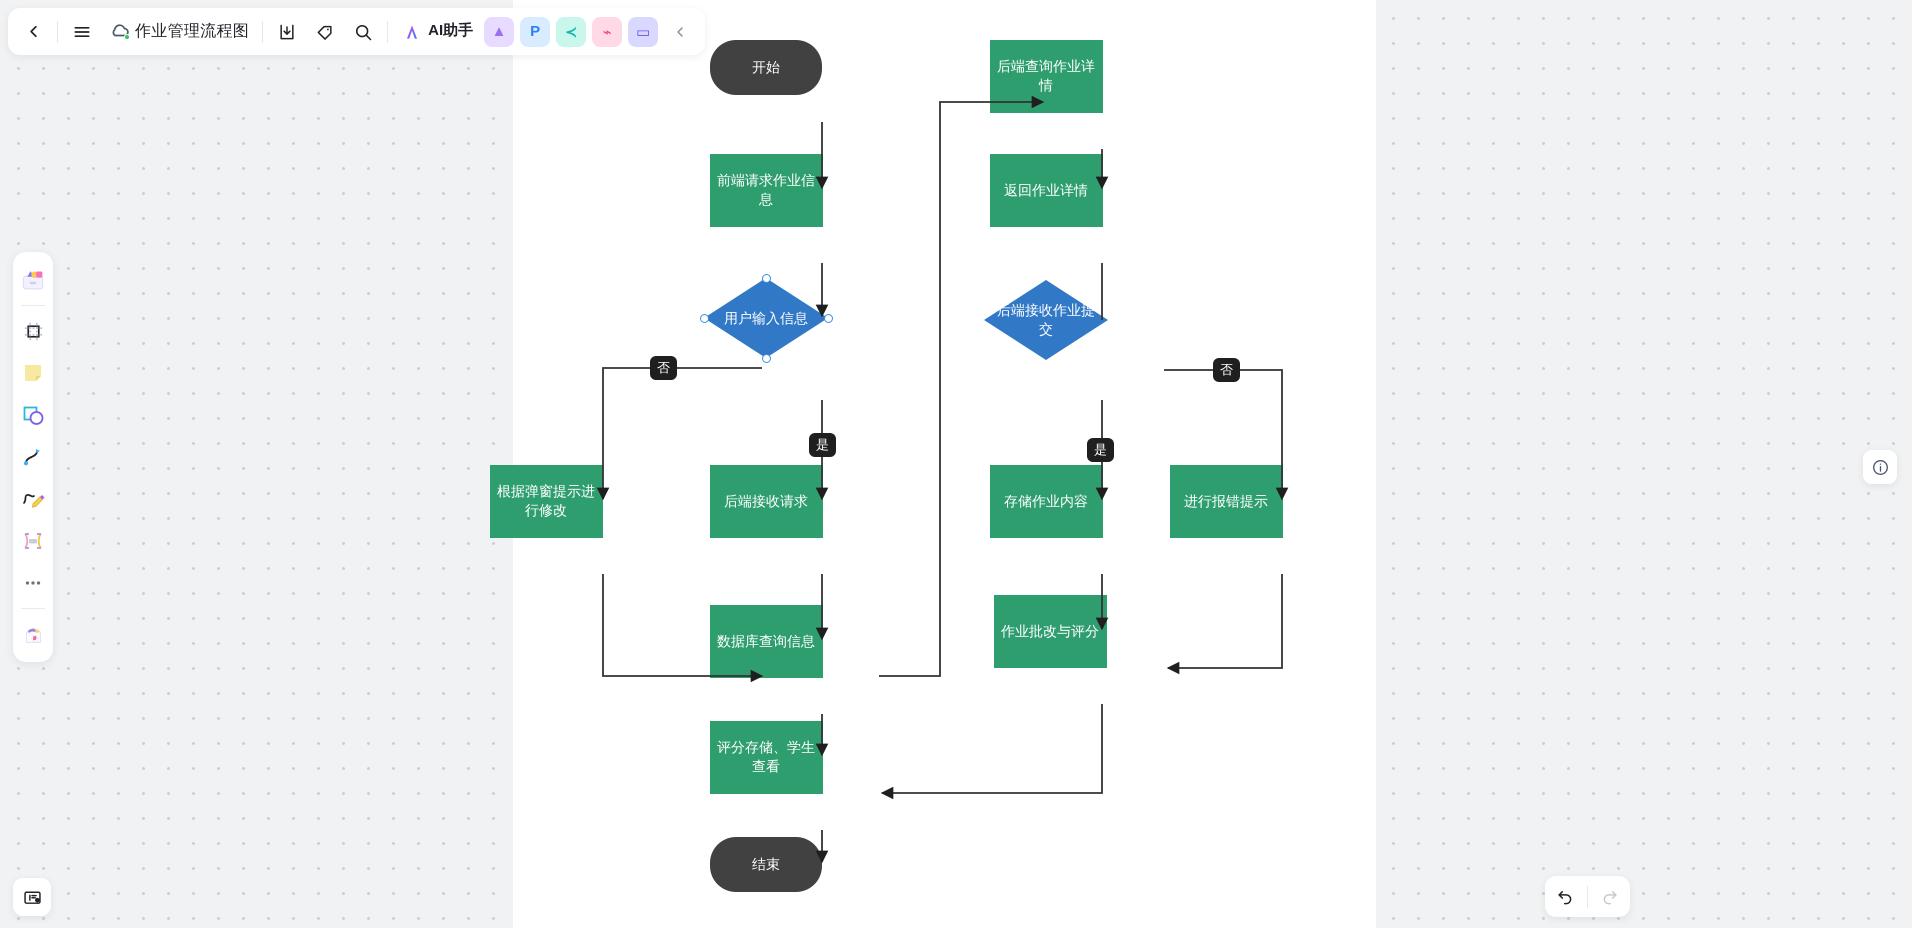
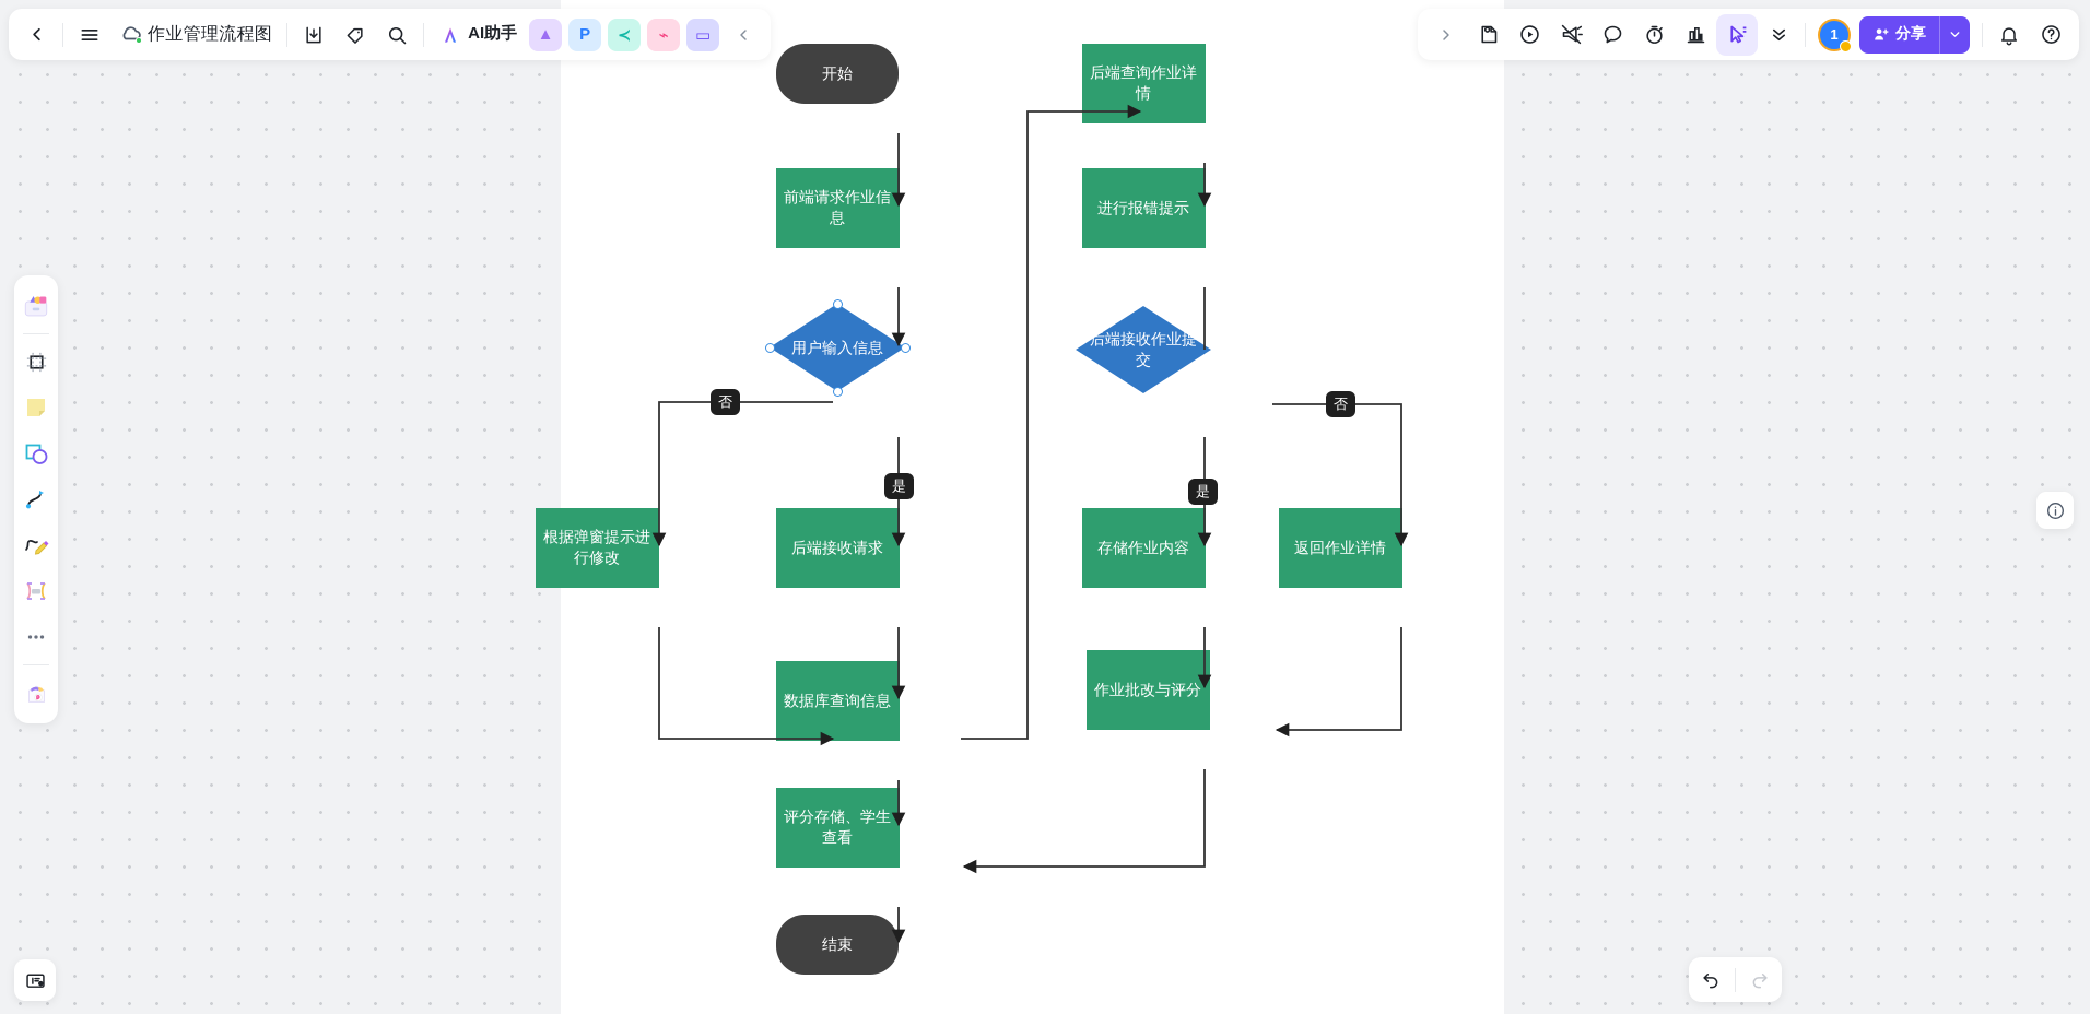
  开始
  前端请求作业信息
  用户输入信息
  根据弹窗提示进行修改
  后端接收请求
  数据库查询信息
  评分存储、学生查看
  结束
  后端查询作业详情
- 返回作业详情
+ 进行报错提示
  后端接收作业提交
  存储作业内容
- 进行报错提示
+ 返回作业详情
  作业批改与评分
  否
  是
  否
  是
  作业管理流程图
  AI助手
  ▲
  P
  ≺
  ⌁
  ▭
+ 1
+ 分享
